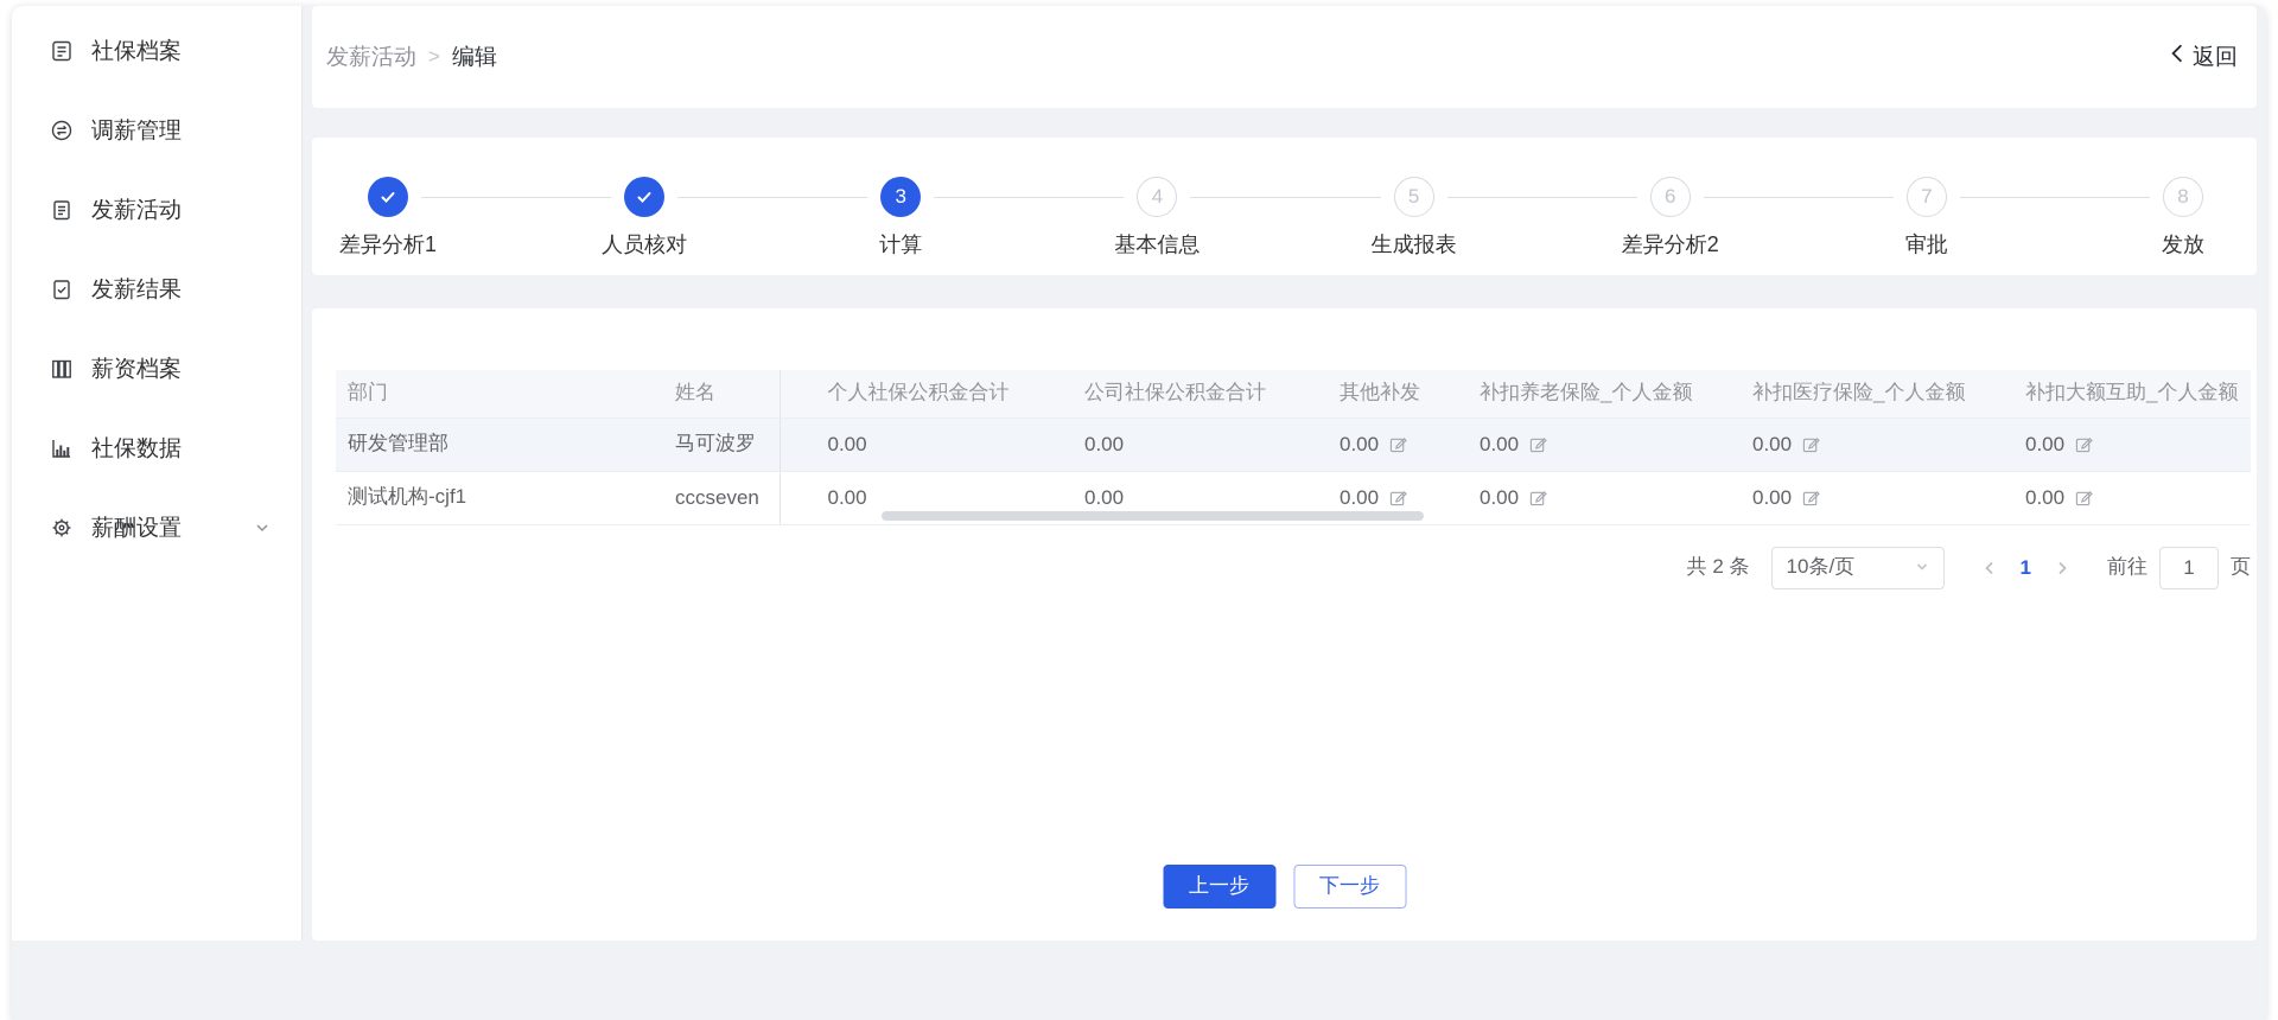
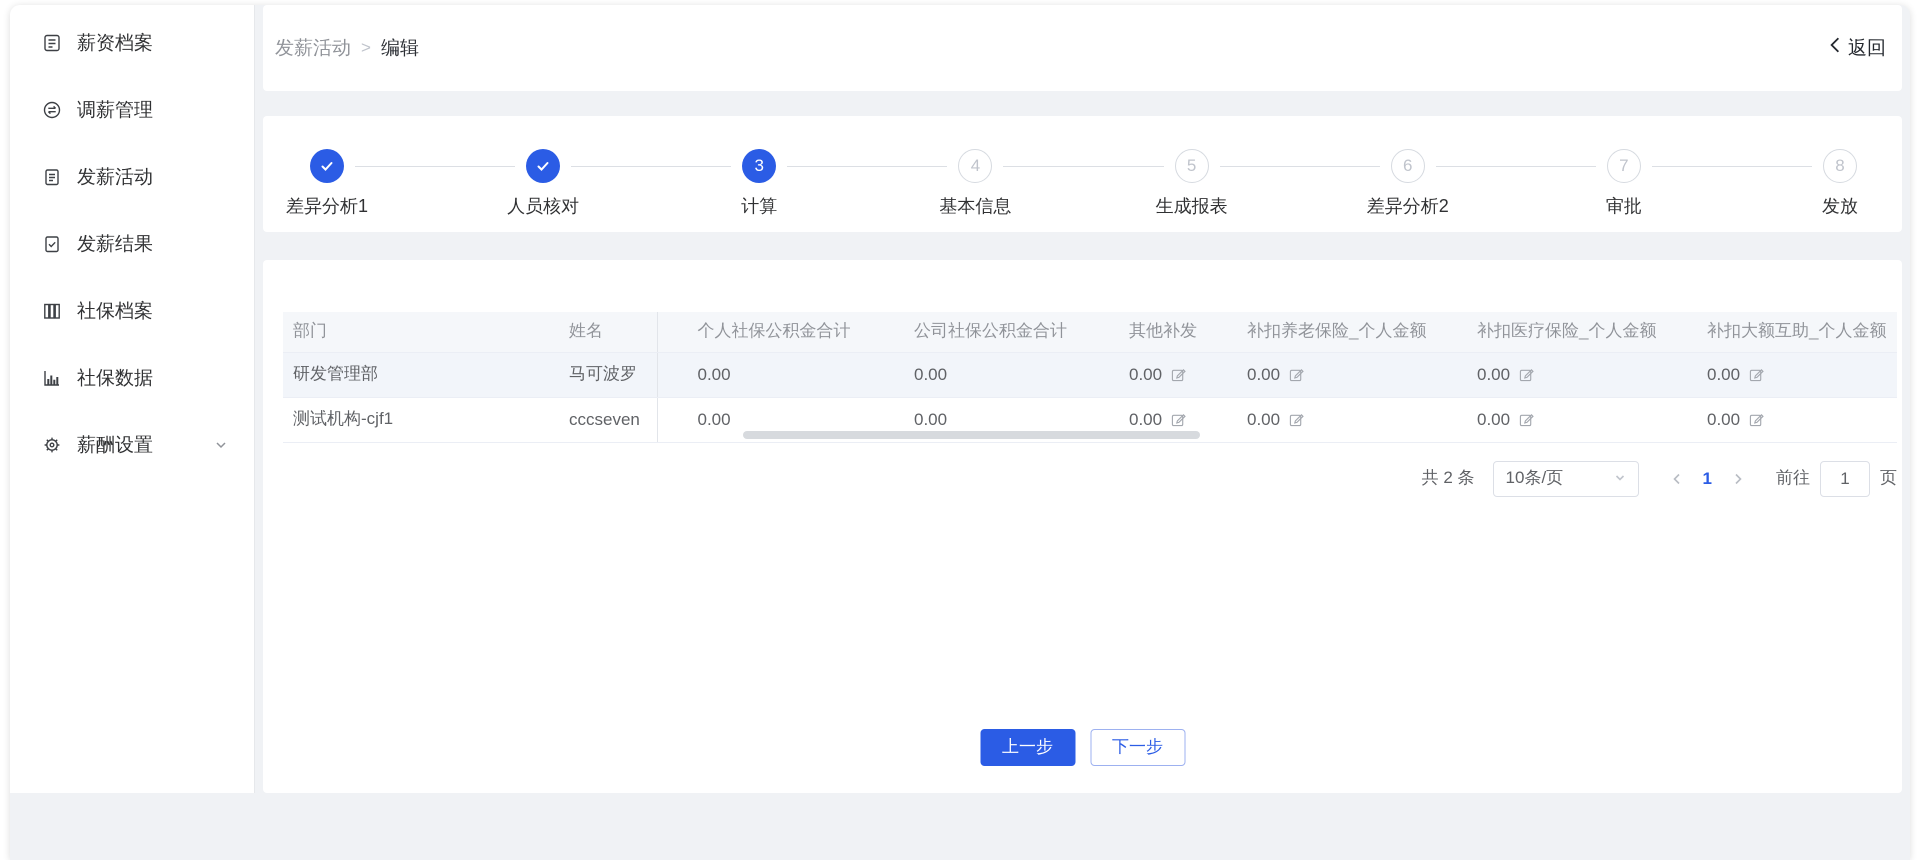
- 社保档案
+ 薪资档案
  调薪管理
  发薪活动
  发薪结果
- 薪资档案
+ 社保档案
  社保数据
  薪酬设置
  发薪活动
  >
  编辑
  返回
  差异分析1
  人员核对
  3
  计算
  4
  基本信息
  5
  生成报表
  6
  差异分析2
  7
  审批
  8
  发放
  部门	姓名	个人社保公积金合计	公司社保公积金合计	其他补发	补扣养老保险_个人金额	补扣医疗保险_个人金额	补扣大额互助_个人金额
  研发管理部	马可波罗	0.00	0.00	0.00	0.00	0.00	0.00
  测试机构-cjf1	cccseven	0.00	0.00	0.00	0.00	0.00	0.00
  共 2 条
  10条/页
  1
  前往
  1
  页
  上一步
  下一步
